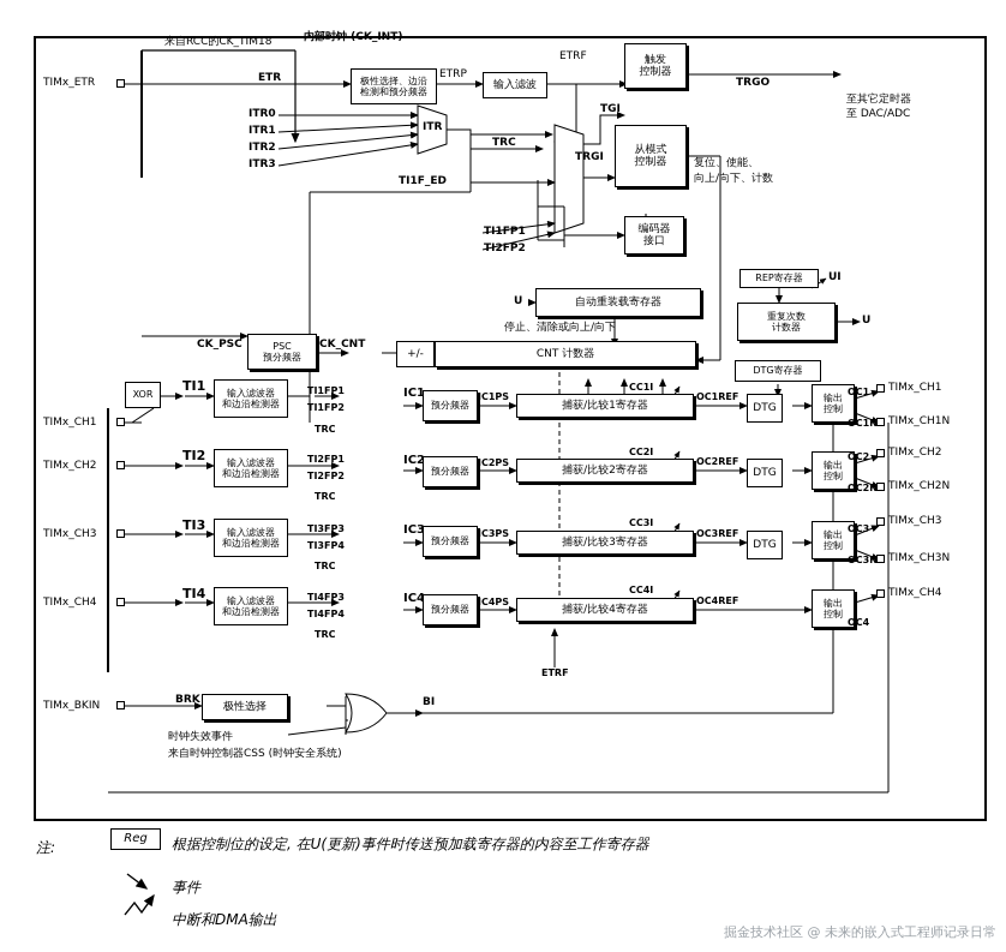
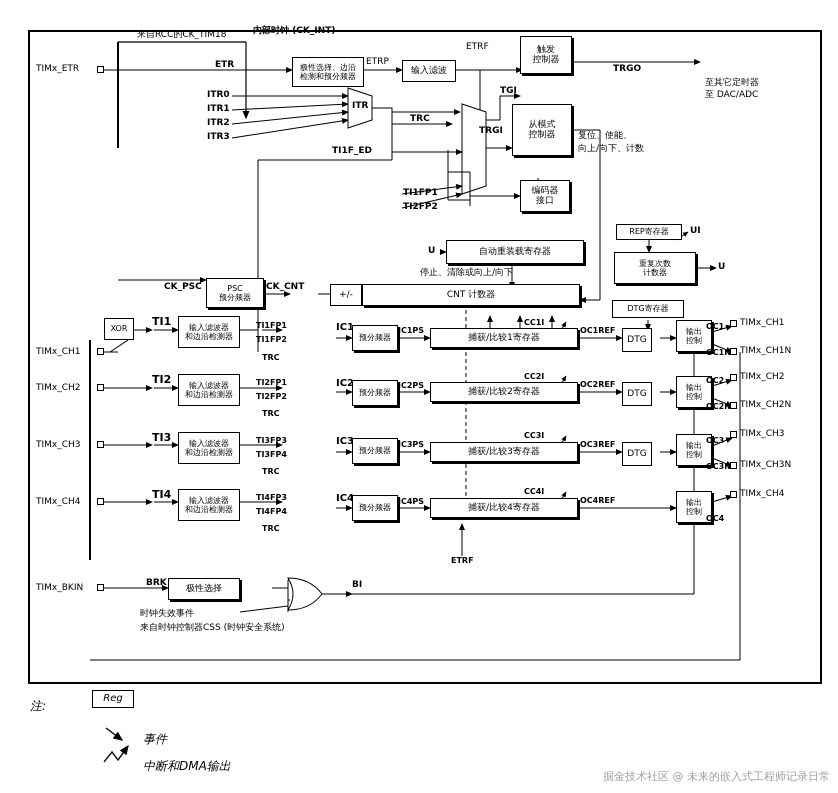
  来自RCC的CK_TIM18
  内部时钟 (CK_INT)
  TIMx_ETR
  ETR
  ETRP
  ETRF
  极性选择、边沿
  检测和预分频器
  输入滤波
  触发
  控制器
  TRGO
  至其它定时器
  至 DAC/ADC
  ITR0
  ITR1
  ITR2
  ITR3
  ITR
  TRC
  TRGI
  TGI
  TI1F_ED
  TI1FP1
  TI2FP2
  从模式
  控制器
  复位、使能、
  向上/向下、计数
  编码器
  接口
  REP寄存器
  UI
  重复次数
  计数器
  U
  自动重装载寄存器
  U
  停止、清除或向上/向下
  CK_PSC
  PSC
  预分频器
  CK_CNT
  +/-
  CNT 计数器
  DTG寄存器
  XOR
  TIMx_CH1
  TI1
  输入滤波器
  和边沿检测器
  TI1FP1
  TI1FP2
  TRC
  IC1
  预分频器
  IC1PS
  CC1I
  捕获/比较1寄存器
  OC1REF
  DTG
  输出
  控制
  OC1
  OC1N
  TIMx_CH1
  TIMx_CH1N
  TIMx_CH2
  TI2
  输入滤波器
  和边沿检测器
  TI2FP1
  TI2FP2
  TRC
  IC2
  预分频器
  IC2PS
  CC2I
  捕获/比较2寄存器
  OC2REF
  DTG
  输出
  控制
  OC2
  OC2N
  TIMx_CH2
  TIMx_CH2N
  TIMx_CH3
  TI3
  输入滤波器
  和边沿检测器
  TI3FP3
  TI3FP4
  TRC
  IC3
  预分频器
  IC3PS
  CC3I
  捕获/比较3寄存器
  OC3REF
  DTG
  输出
  控制
  OC3
  OC3N
  TIMx_CH3
  TIMx_CH3N
  TIMx_CH4
  TI4
  输入滤波器
  和边沿检测器
  TI4FP3
  TI4FP4
  TRC
  IC4
  预分频器
  IC4PS
  CC4I
  捕获/比较4寄存器
  OC4REF
  输出
  控制
  OC4
  TIMx_CH4
  ETRF
  TIMx_BKIN
  BRK
  极性选择
  BI
  时钟失效事件
  来自时钟控制器CSS (时钟安全系统)
  注:
  Reg
- 根据控制位的设定, 在U(更新)事件时传送预加载寄存器的内容至工作寄存器
  事件
  中断和DMA输出
  掘金技术社区 @ 未来的嵌入式工程师记录日常
